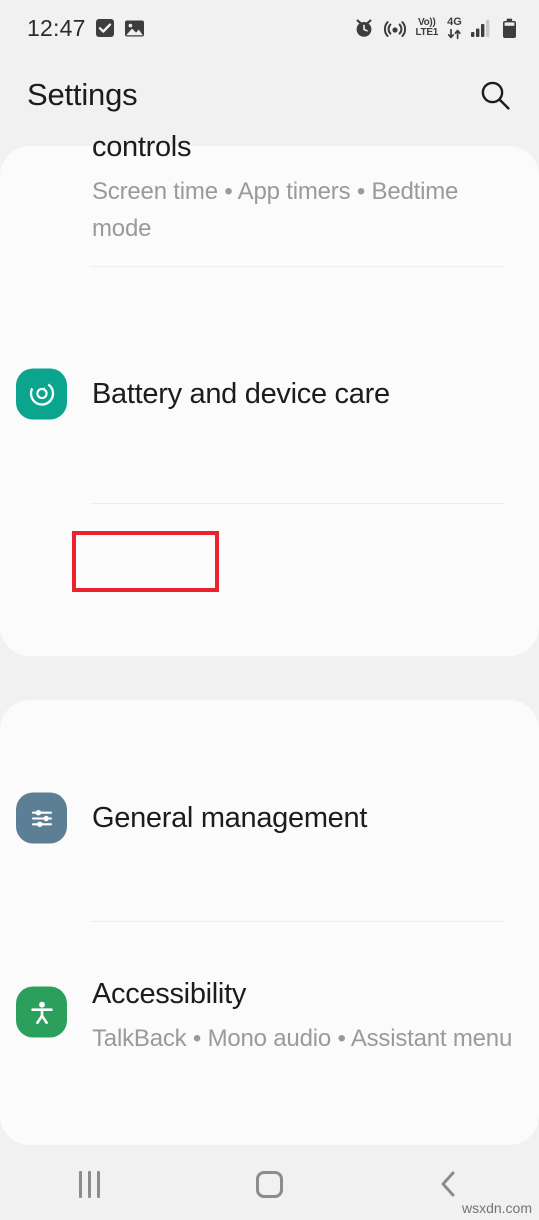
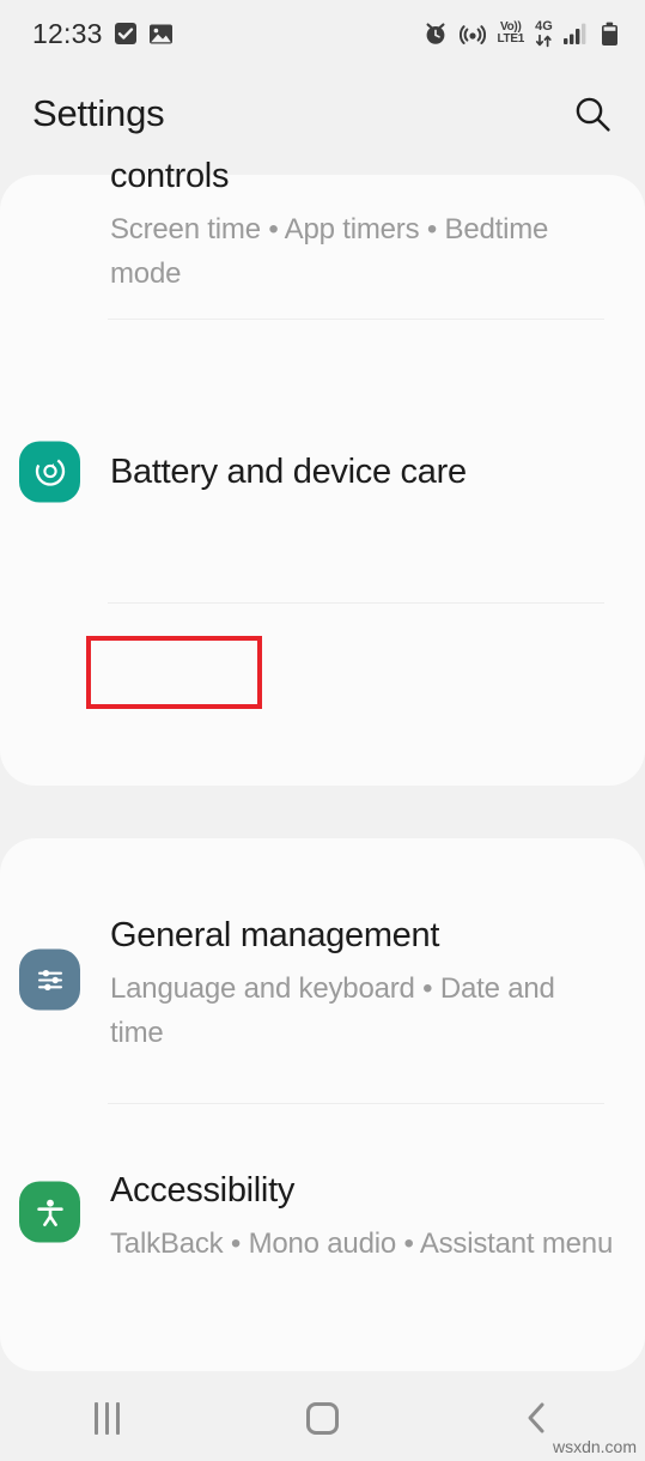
- 12:47
+ 12:33
  Vo))
  LTE1
  4G
  Settings
  controls
  Screen time • App timers • Bedtime mode
  Battery and device care
  General management
+ Language and keyboard • Date and time
  Accessibility
  TalkBack • Mono audio • Assistant menu
  wsxdn.com
